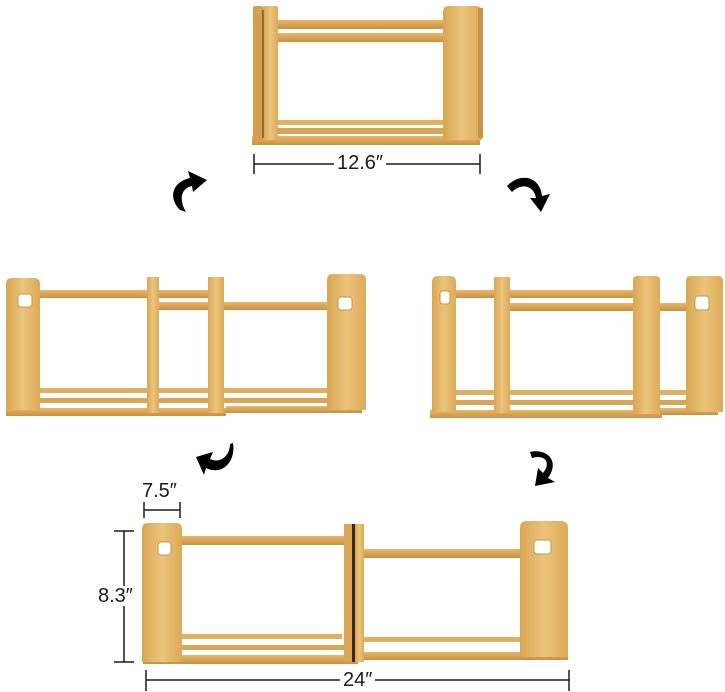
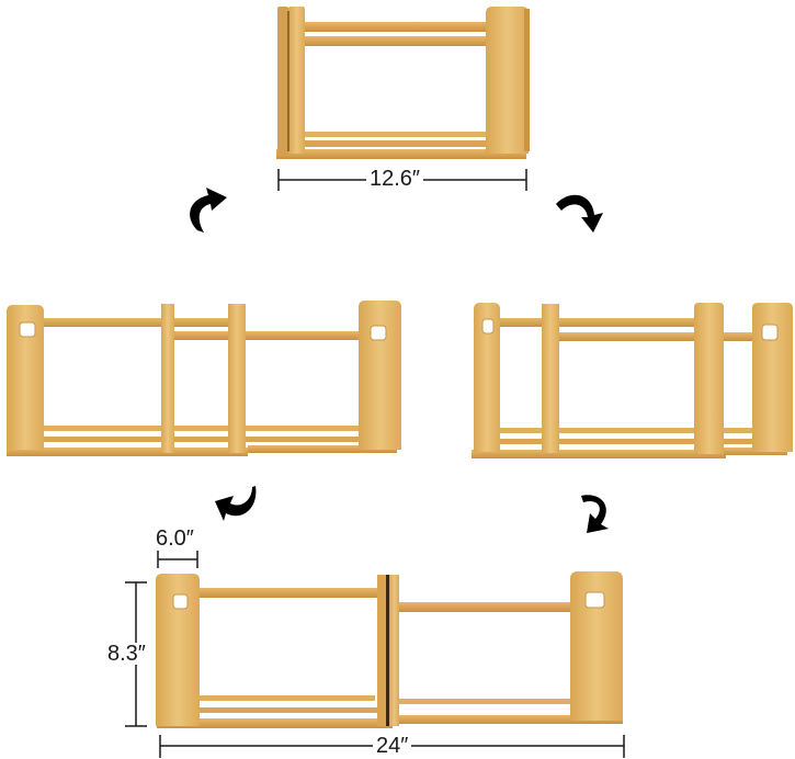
  12.6″
- 7.5″
+ 6.0″
  8.3″
  24″
